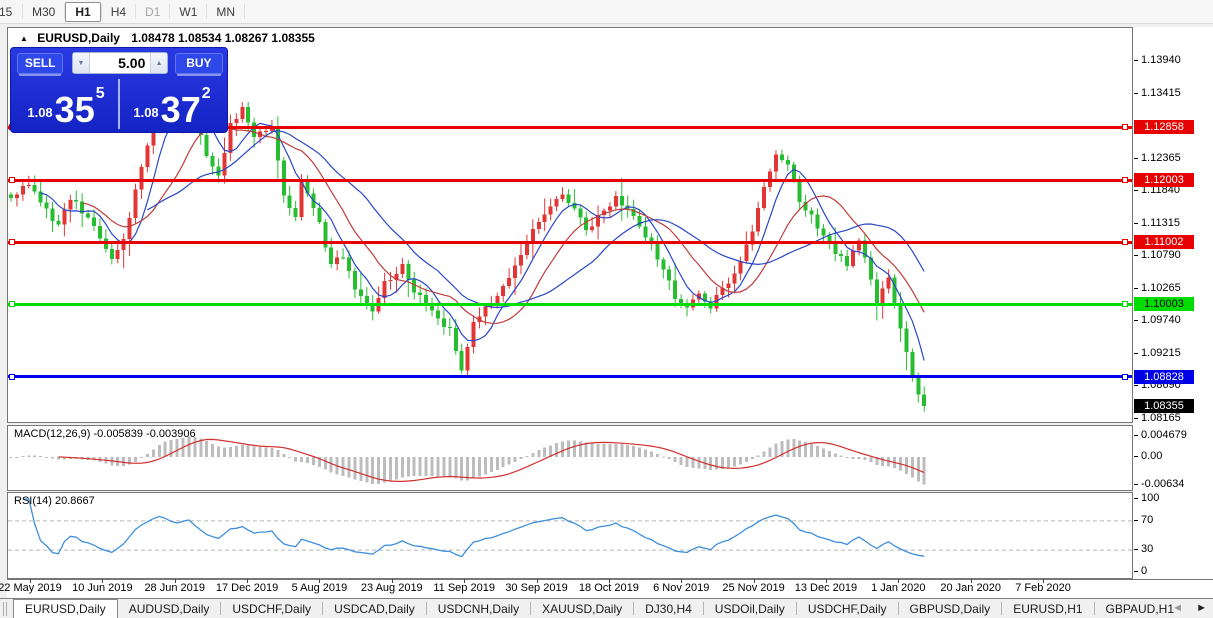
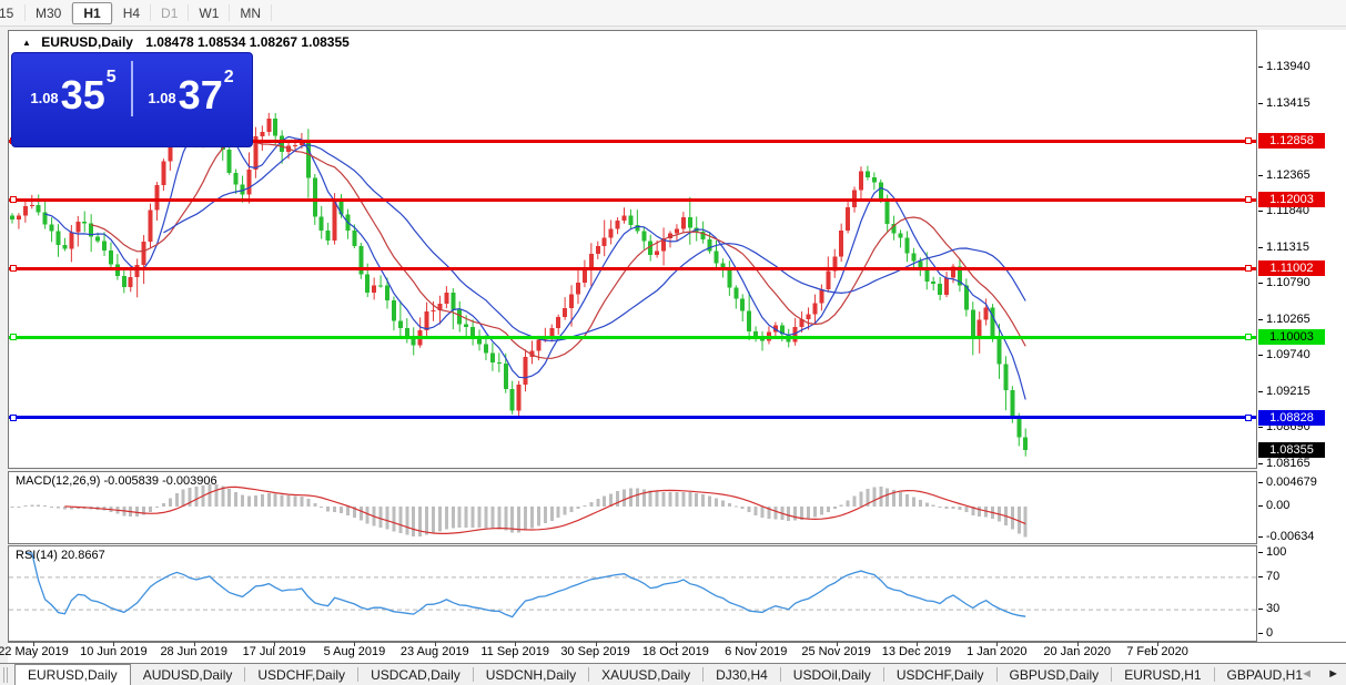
  M30
  H1
  H4
  D1
  W1
  MN
  ▲ EURUSD,Daily 1.08478 1.08534 1.08267 1.08355
  MACD(12,26,9) -0.005839 -0.003906
  RSI(14) 20.8667
- SELL
- 5.00
- BUY
  1.08
  35
  5
  1.08
  37
  2
  EURUSD,Daily
  AUDUSD,Daily
  USDCHF,Daily
  USDCAD,Daily
  USDCNH,Daily
  XAUUSD,Daily
  DJ30,H4
  USDOil,Daily
  USDCHF,Daily
  GBPUSD,Daily
  EURUSD,H1
  GBPAUD,H1
  ◄ ►
  1.13940
  1.13415
  1.12365
  1.11840
  1.11315
  1.10790
  1.10265
  1.09740
  1.09215
  1.08690
  1.08165
  1.12858
  1.12003
  1.11002
  1.10003
  1.08828
  1.08355
  0.004679
  0.00
  -0.00634
  100
  70
  30
  0
  22 May 2019
  10 Jun 2019
  28 Jun 2019
- 17 Dec 2019
+ 17 Jul 2019
  5 Aug 2019
  23 Aug 2019
  11 Sep 2019
  30 Sep 2019
  18 Oct 2019
  6 Nov 2019
  25 Nov 2019
  13 Dec 2019
  1 Jan 2020
  20 Jan 2020
  7 Feb 2020
